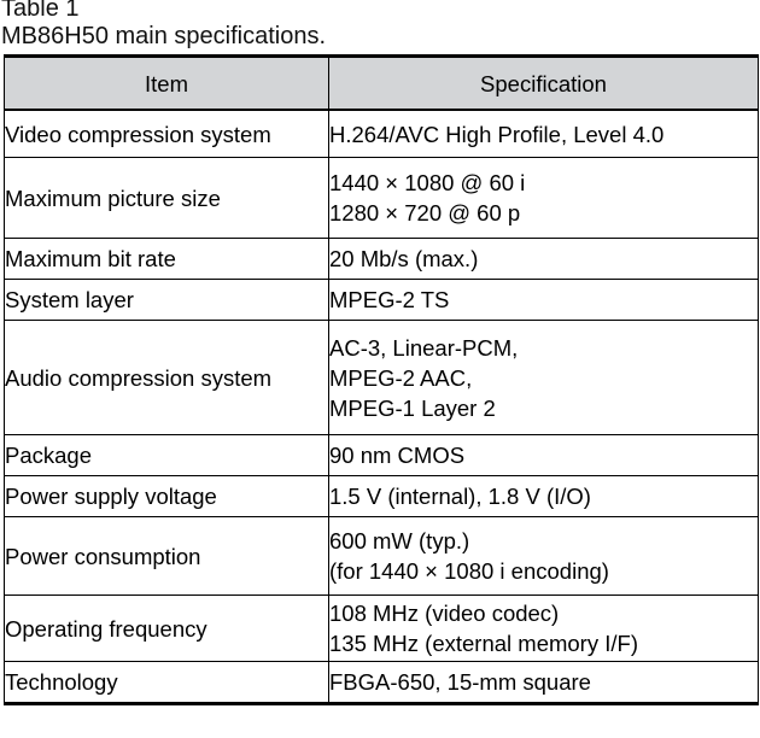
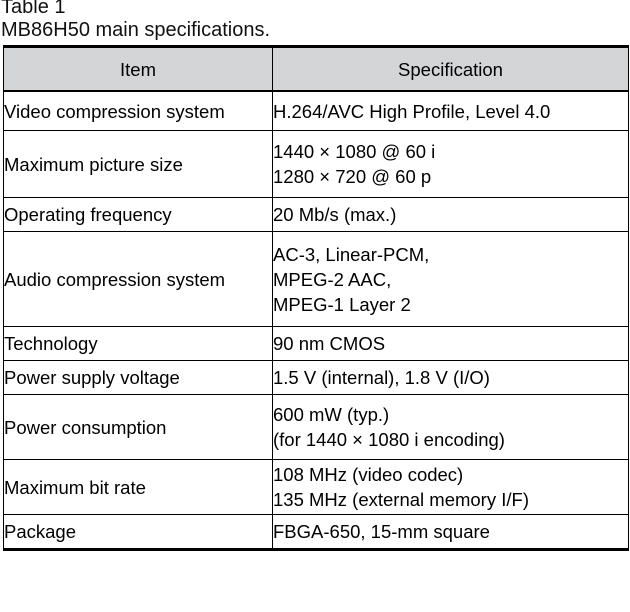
  Table 1
  MB86H50 main specifications.
  Item	Specification
  Video compression system	H.264/AVC High Profile, Level 4.0
  Maximum picture size	1440 × 1080 @ 60 i 1280 × 720 @ 60 p
- Maximum bit rate	20 Mb/s (max.)
+ Operating frequency	20 Mb/s (max.)
- System layer	MPEG-2 TS
  Audio compression system	AC-3, Linear-PCM, MPEG-2 AAC, MPEG-1 Layer 2
- Package	90 nm CMOS
+ Technology	90 nm CMOS
  Power supply voltage	1.5 V (internal), 1.8 V (I/O)
  Power consumption	600 mW (typ.) (for 1440 × 1080 i encoding)
- Operating frequency	108 MHz (video codec) 135 MHz (external memory I/F)
+ Maximum bit rate	108 MHz (video codec) 135 MHz (external memory I/F)
- Technology	FBGA-650, 15-mm square
+ Package	FBGA-650, 15-mm square
